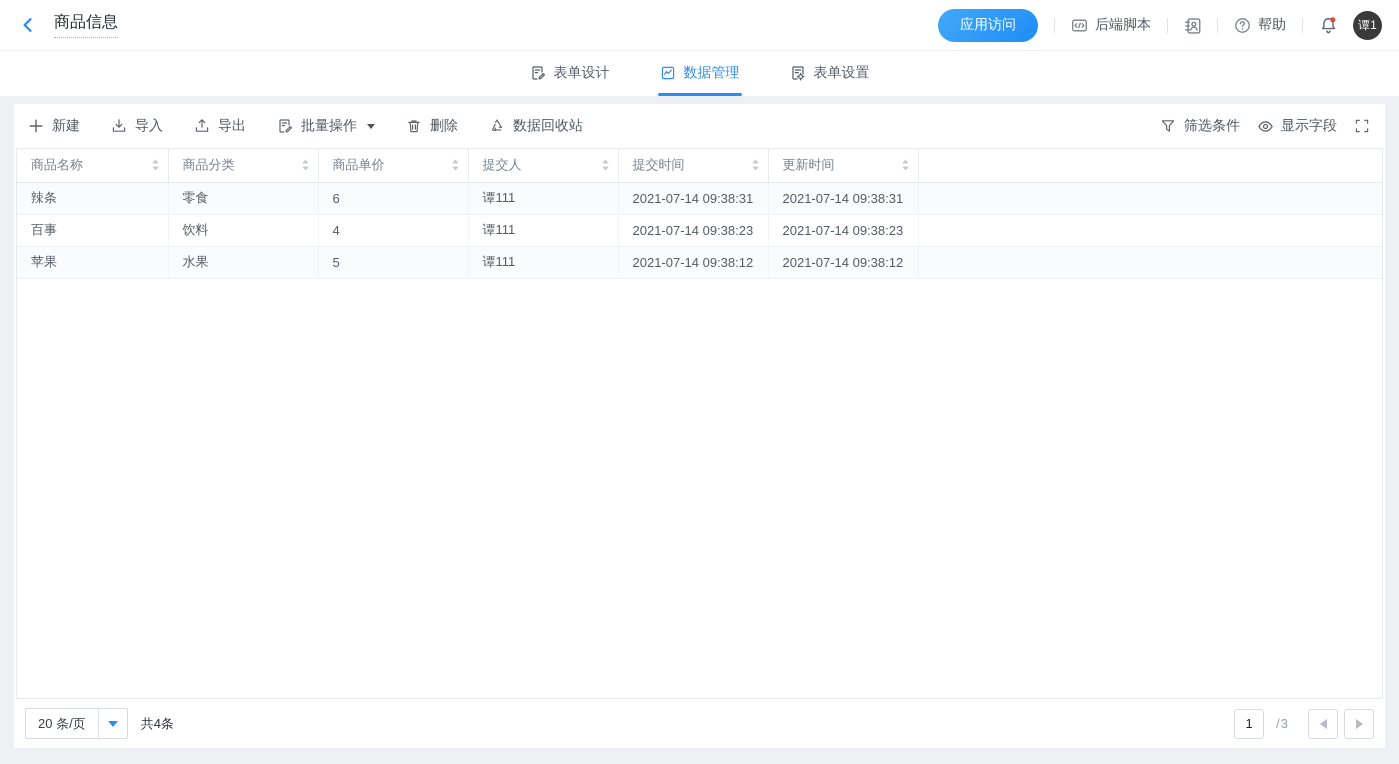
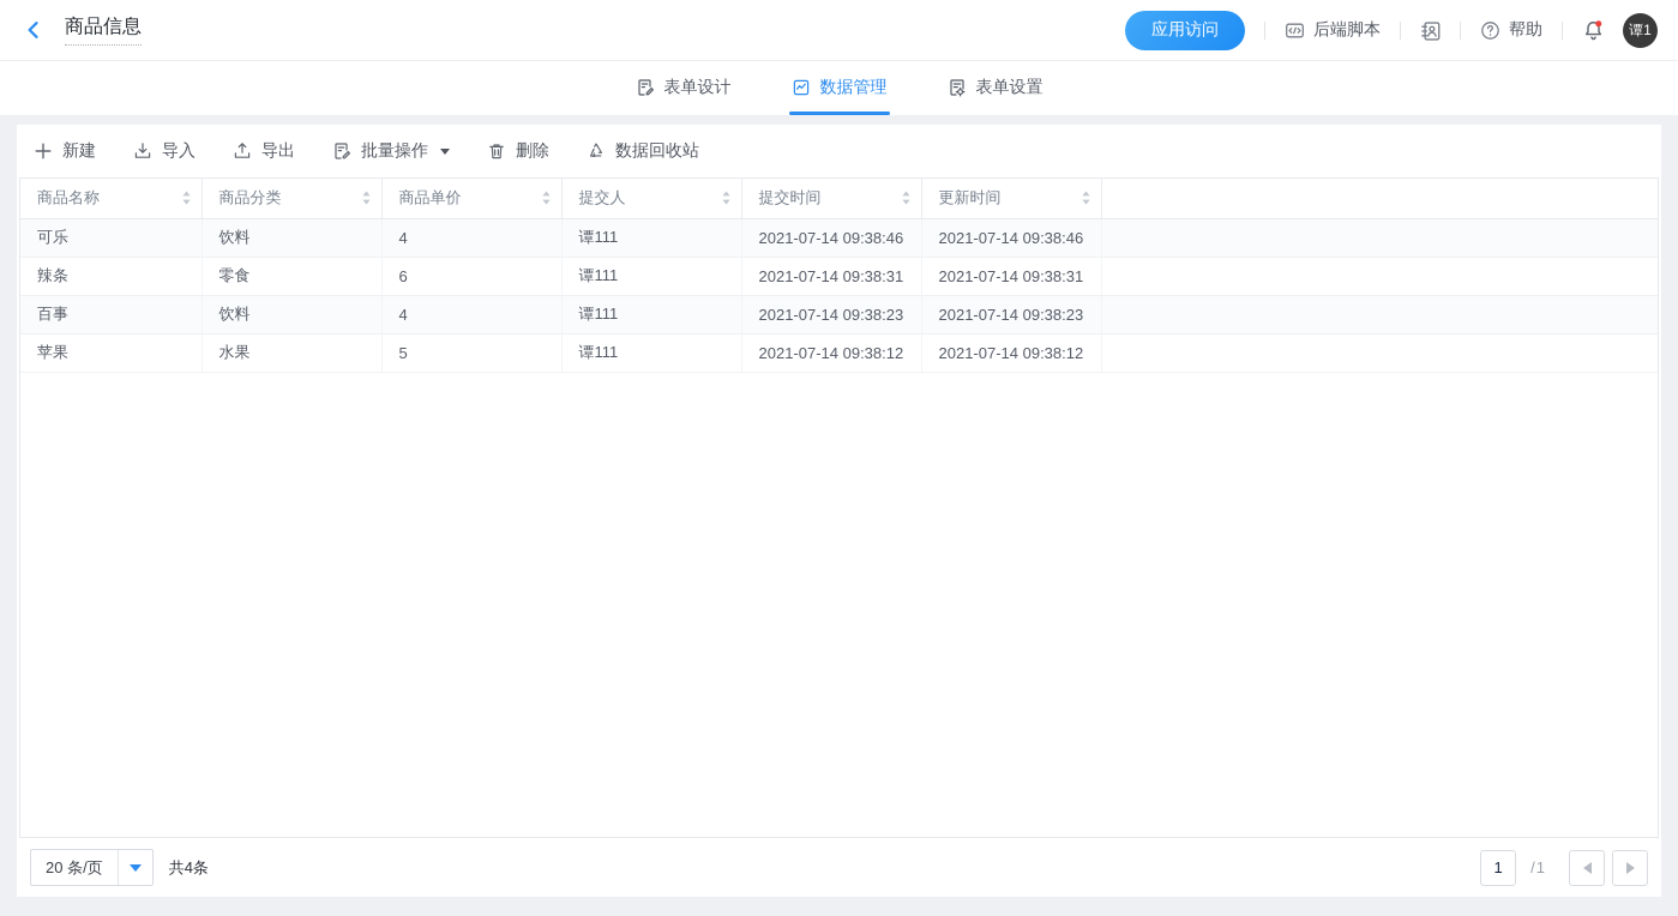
  商品信息
  应用访问
  后端脚本
  帮助
  谭1
  表单设计
  数据管理
  表单设置
  新建
  导入
  导出
  批量操作
  删除
  数据回收站
- 筛选条件
- 显示字段
  商品名称	商品分类	商品单价	提交人	提交时间	更新时间
+ 可乐	饮料	4	谭111	2021-07-14 09:38:46	2021-07-14 09:38:46
  辣条	零食	6	谭111	2021-07-14 09:38:31	2021-07-14 09:38:31
  百事	饮料	4	谭111	2021-07-14 09:38:23	2021-07-14 09:38:23
  苹果	水果	5	谭111	2021-07-14 09:38:12	2021-07-14 09:38:12
  20 条/页
  共4条
  1
- /3
+ /1
